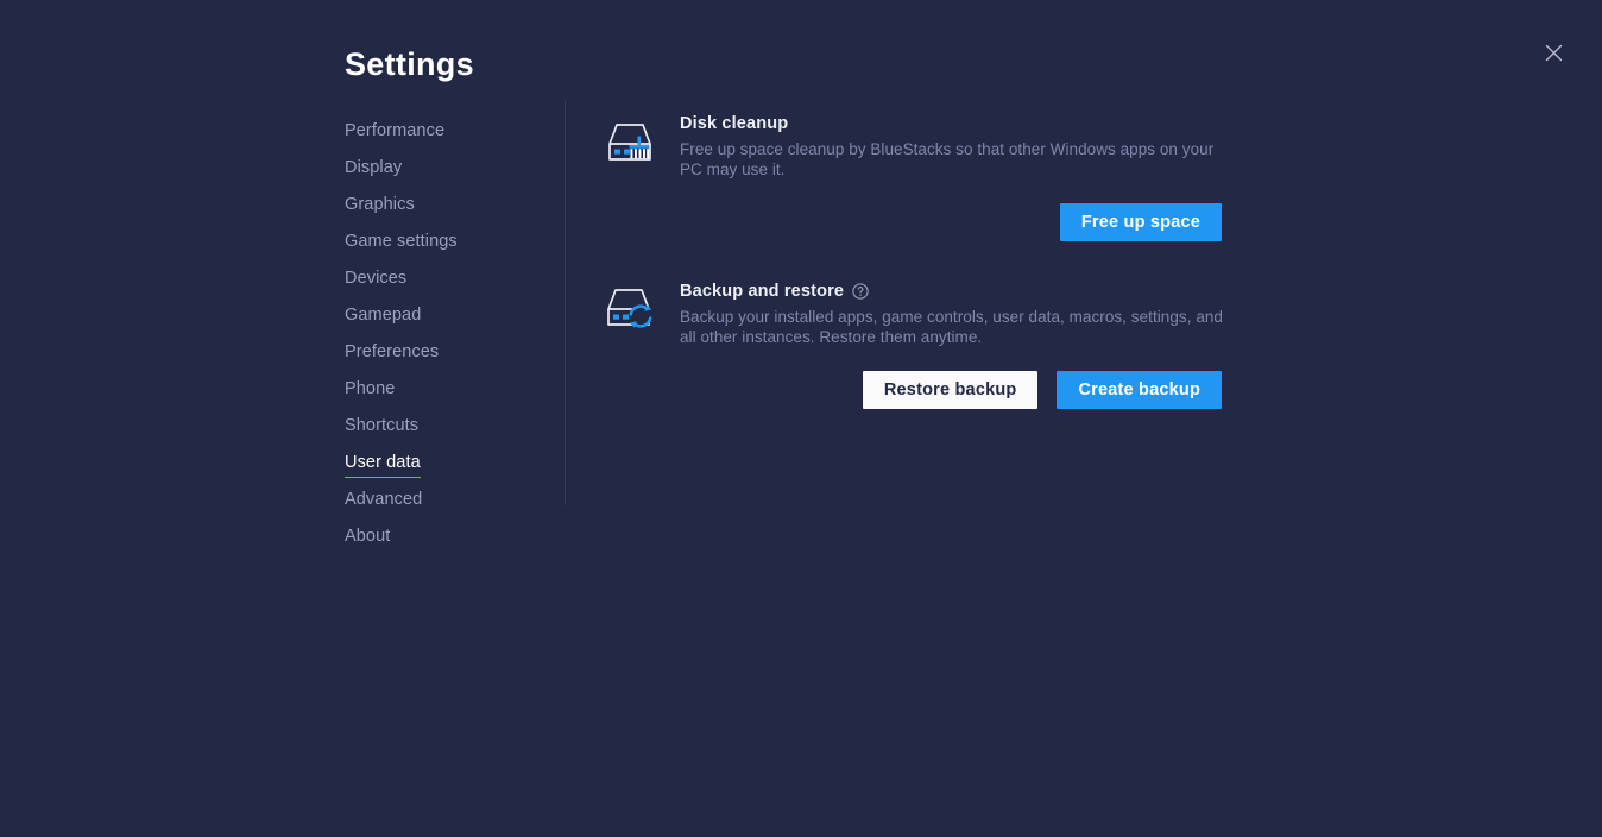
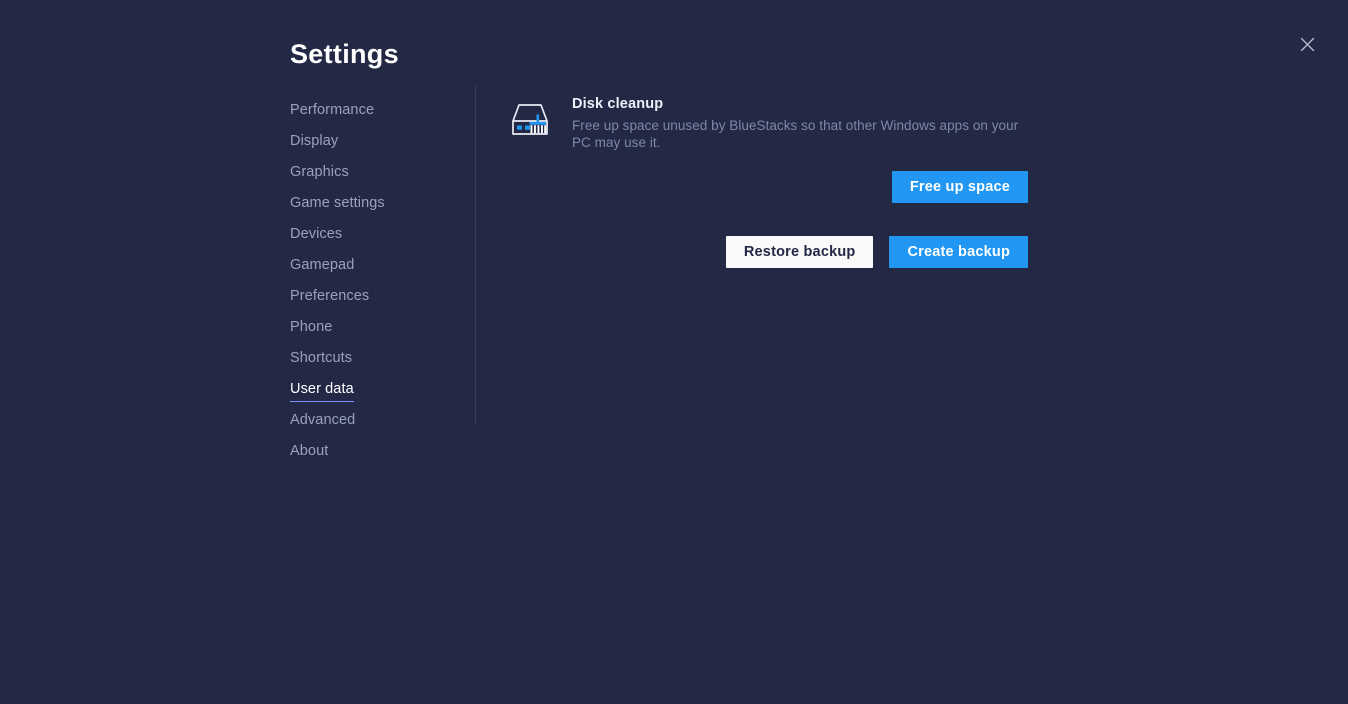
  Settings
  Performance
  Display
  Graphics
  Game settings
  Devices
  Gamepad
  Preferences
  Phone
  Shortcuts
  User data
  Advanced
  About
  Disk cleanup
- Free up space cleanup by BlueStacks so that other Windows apps on your PC may use it.
+ Free up space unused by BlueStacks so that other Windows apps on your PC may use it.
  Free up space
- Backup and restore
- Backup your installed apps, game controls, user data, macros, settings, and all other instances. Restore them anytime.
  Restore backup
  Create backup
